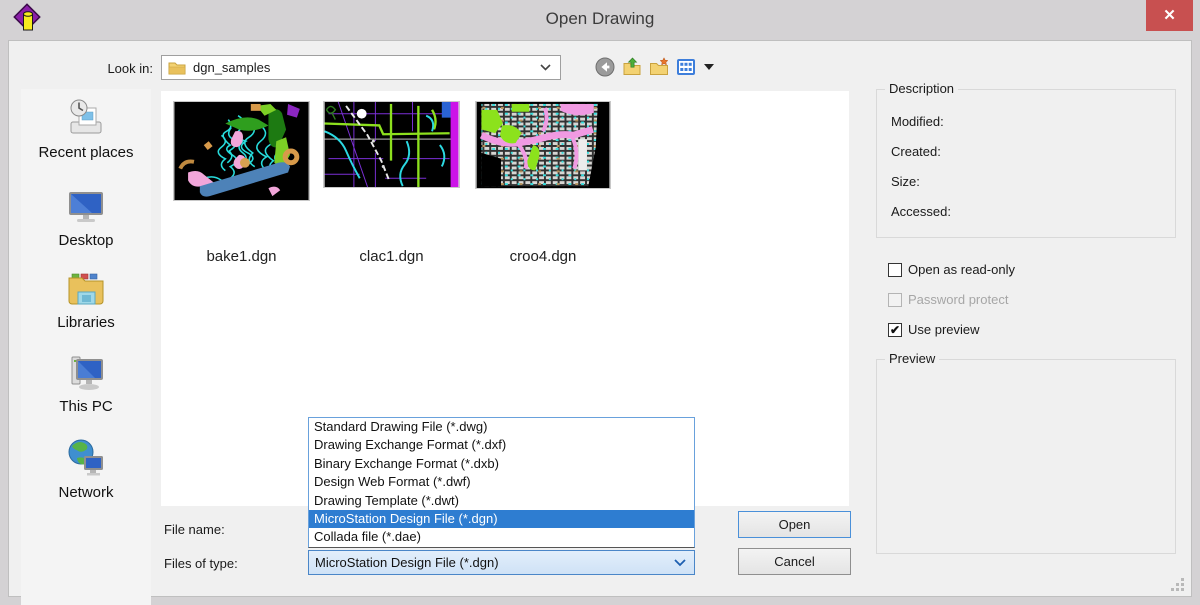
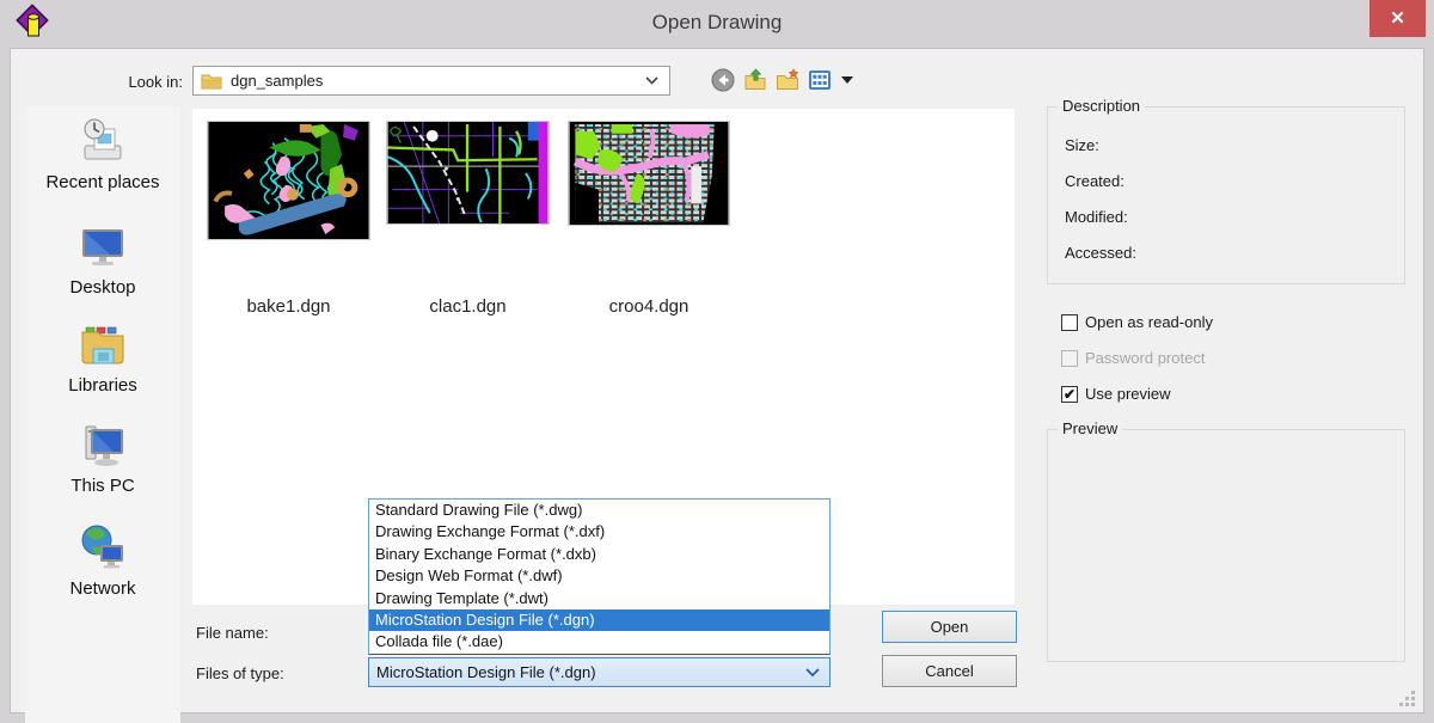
  Open Drawing
  ✕
  Look in:
  dgn_samples
  Recent places
  Desktop
  Libraries
  This PC
  Network
  bake1.dgn
  clac1.dgn
  croo4.dgn
  Description
- Modified:
+ Size:
  Created:
- Size:
+ Modified:
  Accessed:
  Open as read-only
  Password protect
  ✔
  Use preview
  Preview
  File name:
  Files of type:
  MicroStation Design File (*.dgn)
  Standard Drawing File (*.dwg)
  Drawing Exchange Format (*.dxf)
  Binary Exchange Format (*.dxb)
  Design Web Format (*.dwf)
  Drawing Template (*.dwt)
  MicroStation Design File (*.dgn)
  Collada file (*.dae)
  Open
  Cancel
